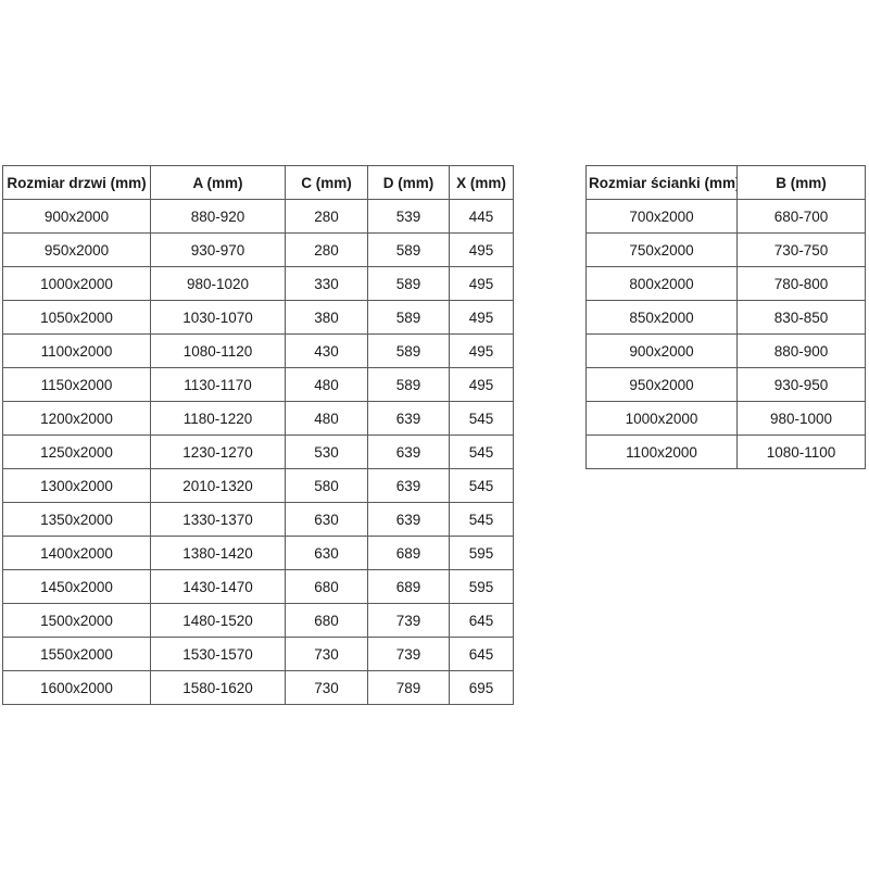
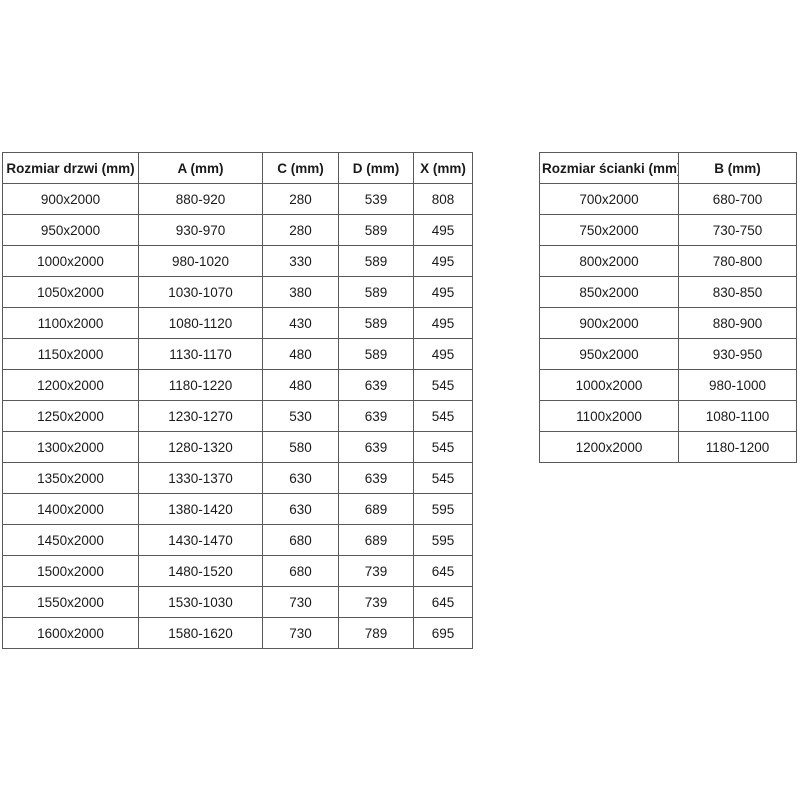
  Rozmiar drzwi (mm)	A (mm)	C (mm)	D (mm)	X (mm)
- 900x2000	880-920	280	539	445
+ 900x2000	880-920	280	539	808
  950x2000	930-970	280	589	495
  1000x2000	980-1020	330	589	495
  1050x2000	1030-1070	380	589	495
  1100x2000	1080-1120	430	589	495
  1150x2000	1130-1170	480	589	495
  1200x2000	1180-1220	480	639	545
  1250x2000	1230-1270	530	639	545
- 1300x2000	2010-1320	580	639	545
+ 1300x2000	1280-1320	580	639	545
  1350x2000	1330-1370	630	639	545
  1400x2000	1380-1420	630	689	595
  1450x2000	1430-1470	680	689	595
  1500x2000	1480-1520	680	739	645
- 1550x2000	1530-1570	730	739	645
+ 1550x2000	1530-1030	730	739	645
  1600x2000	1580-1620	730	789	695
  Rozmiar ścianki (mm	B (mm)
  700x2000	680-700
  750x2000	730-750
  800x2000	780-800
  850x2000	830-850
  900x2000	880-900
  950x2000	930-950
  1000x2000	980-1000
  1100x2000	1080-1100
+ 1200x2000	1180-1200
